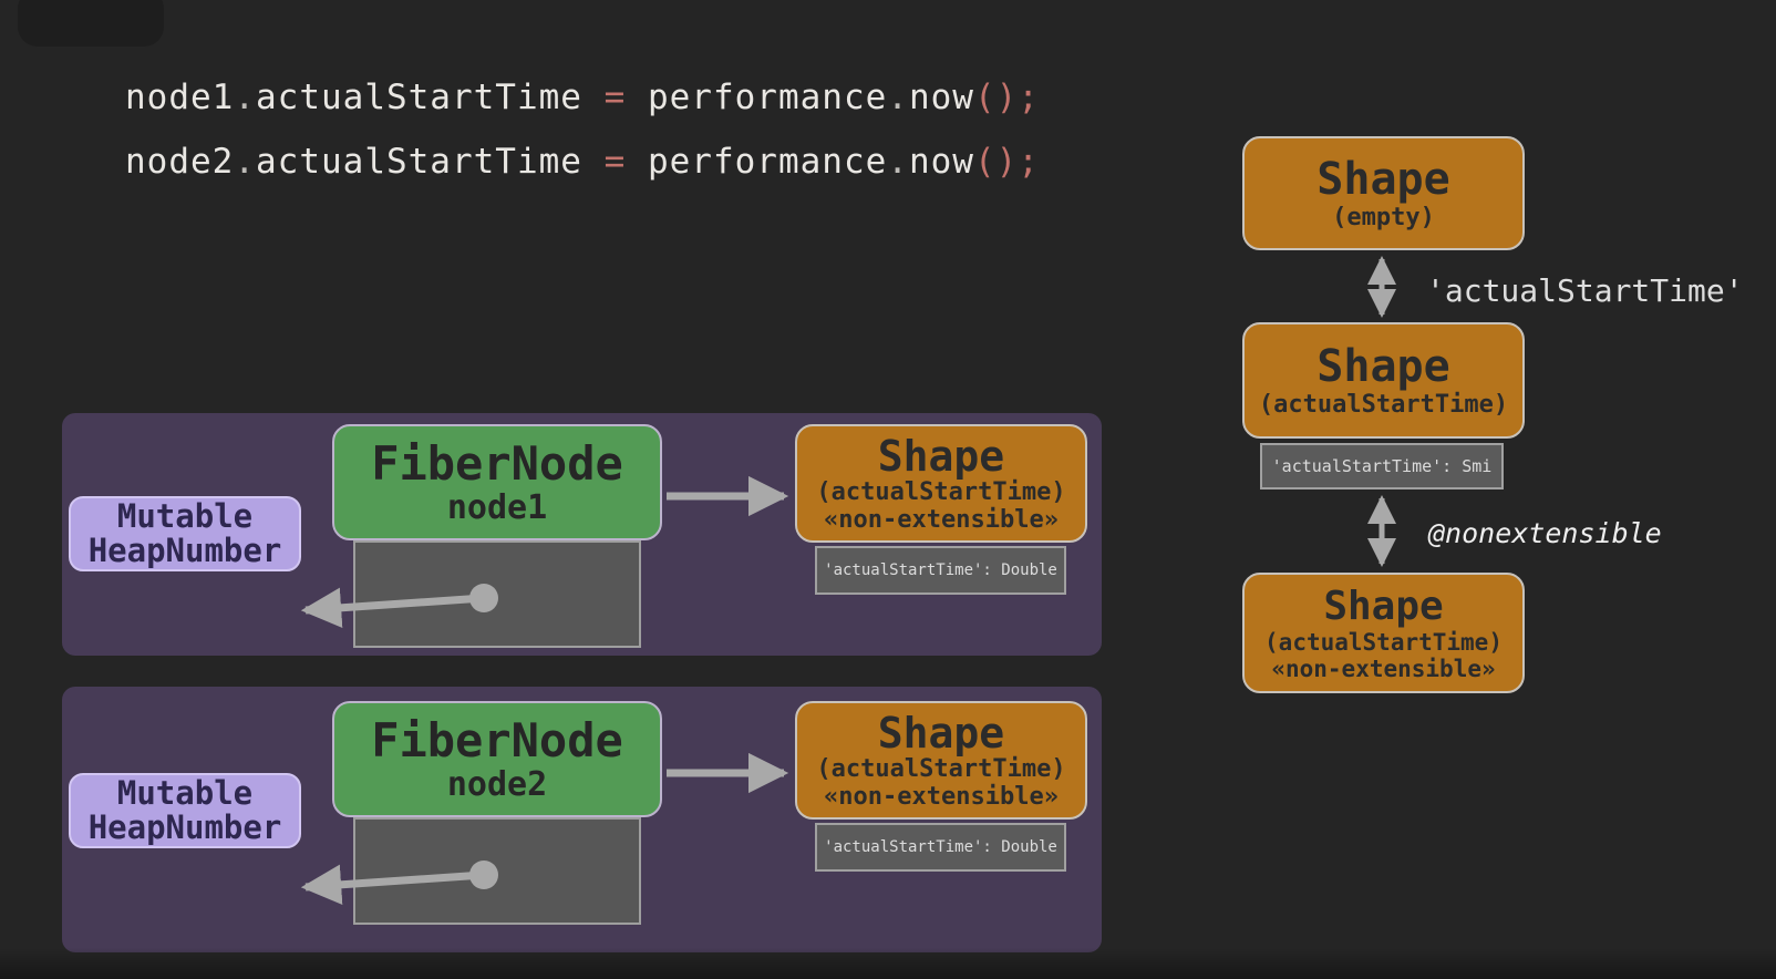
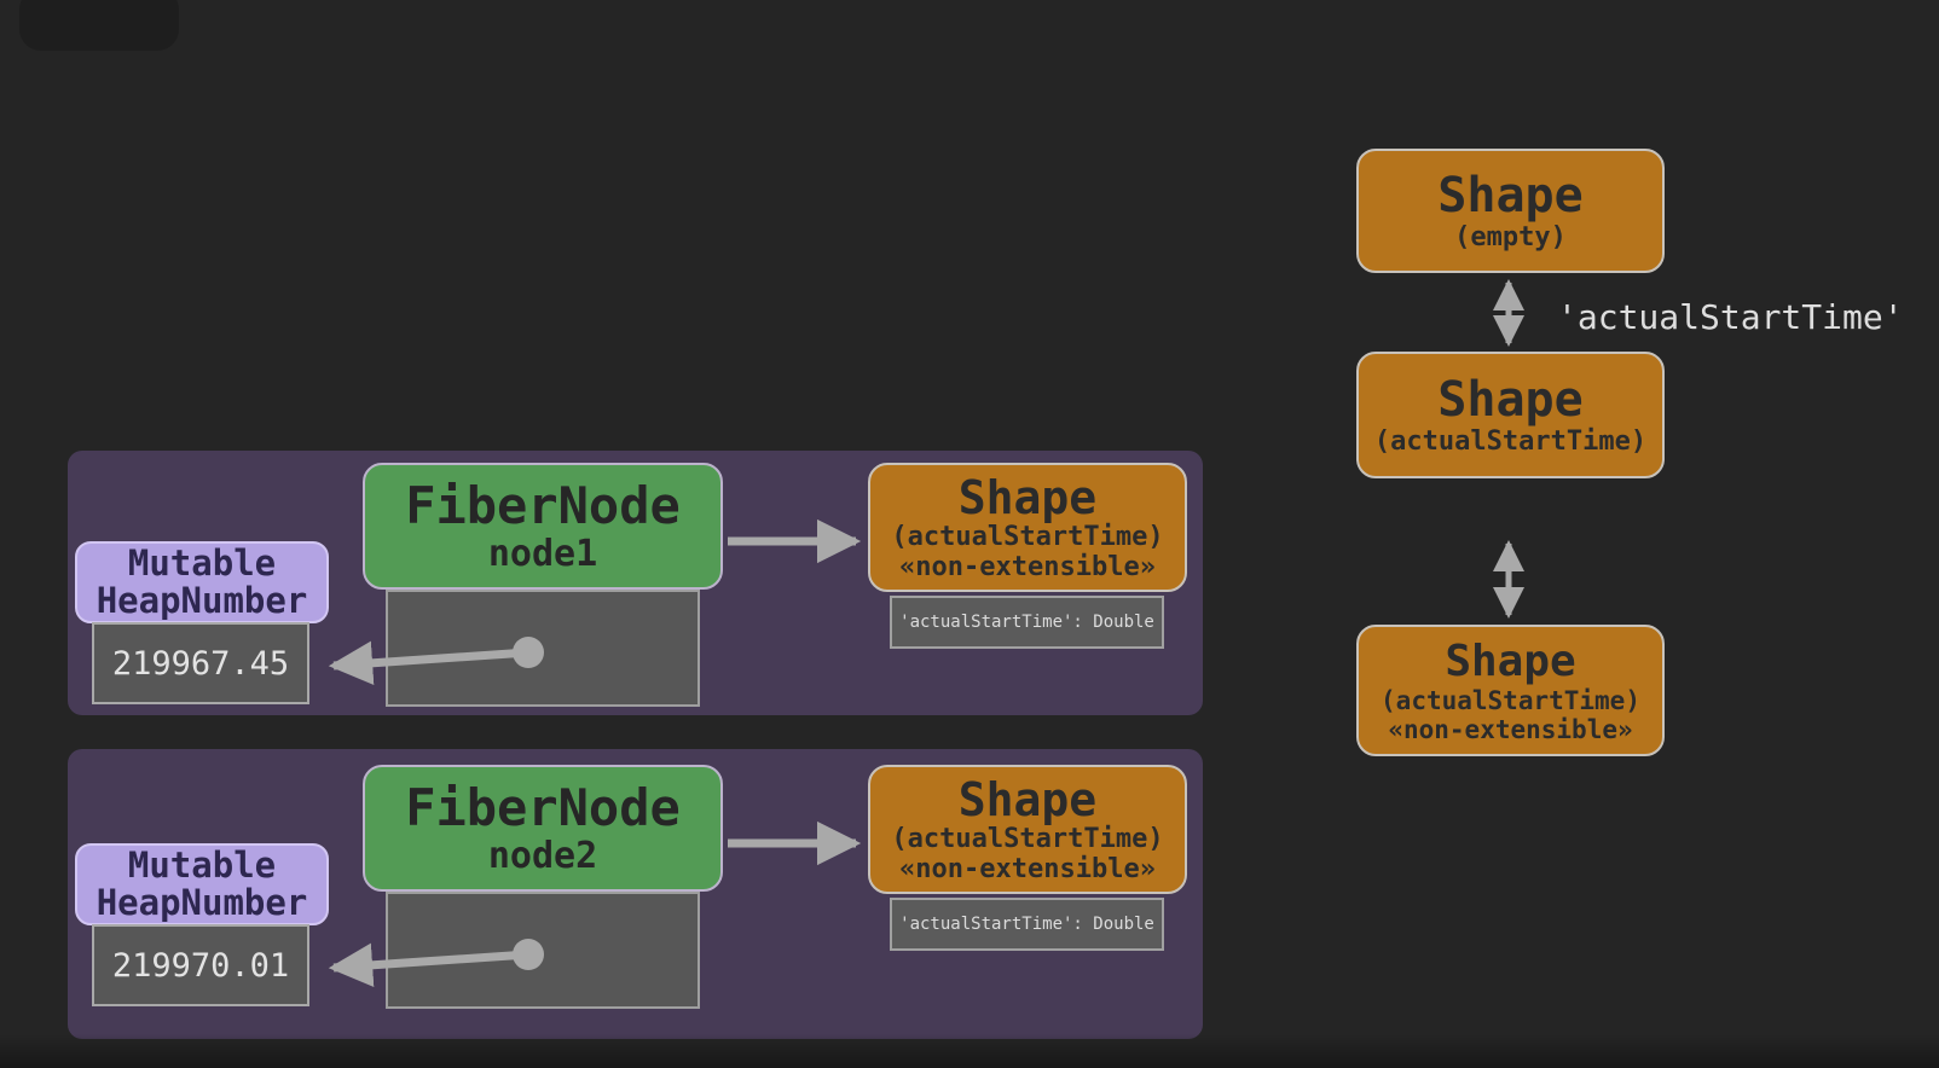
- node1.actualStartTime = performance.now();
- node2.actualStartTime = performance.now();
  FiberNode
  node1
  Mutable
  HeapNumber
+ 219967.45
  Shape
  (actualStartTime)
  «non-extensible»
  'actualStartTime': Double
  FiberNode
  node2
  Mutable
  HeapNumber
+ 219970.01
  Shape
  (actualStartTime)
  «non-extensible»
  'actualStartTime': Double
  Shape
  (empty)
  'actualStartTime'
  Shape
  (actualStartTime)
- 'actualStartTime': Smi
- @nonextensible
  Shape
  (actualStartTime)
  «non-extensible»
